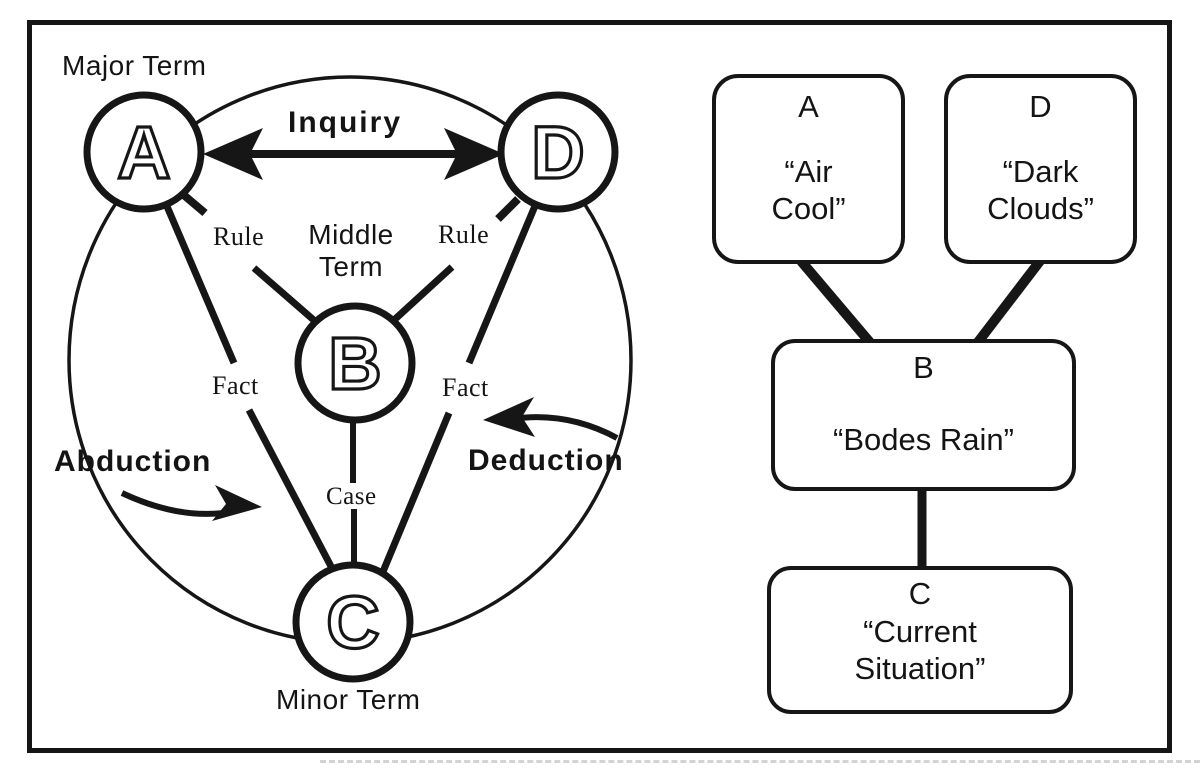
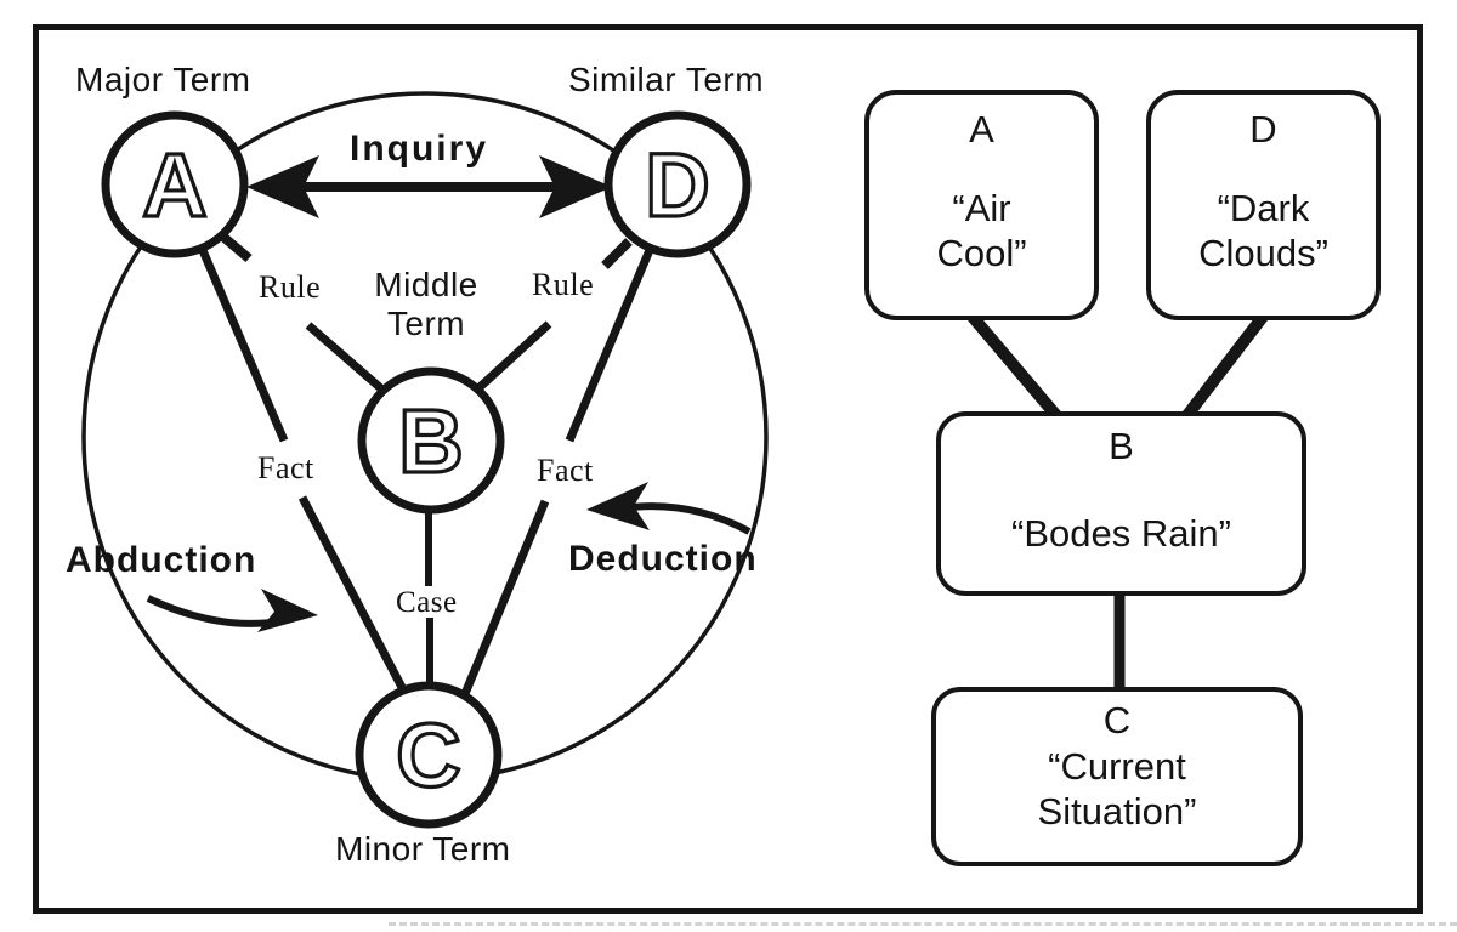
  A
  D
  B
  C
  Major Term
+ Similar Term
  Middle
  Term
  Minor Term
  Inquiry
  Abduction
  Deduction
  Rule
  Rule
  Fact
  Fact
  Case
  A
  “Air
  Cool”
  D
  “Dark
  Clouds”
  B
  “Bodes Rain”
  C
  “Current
  Situation”
